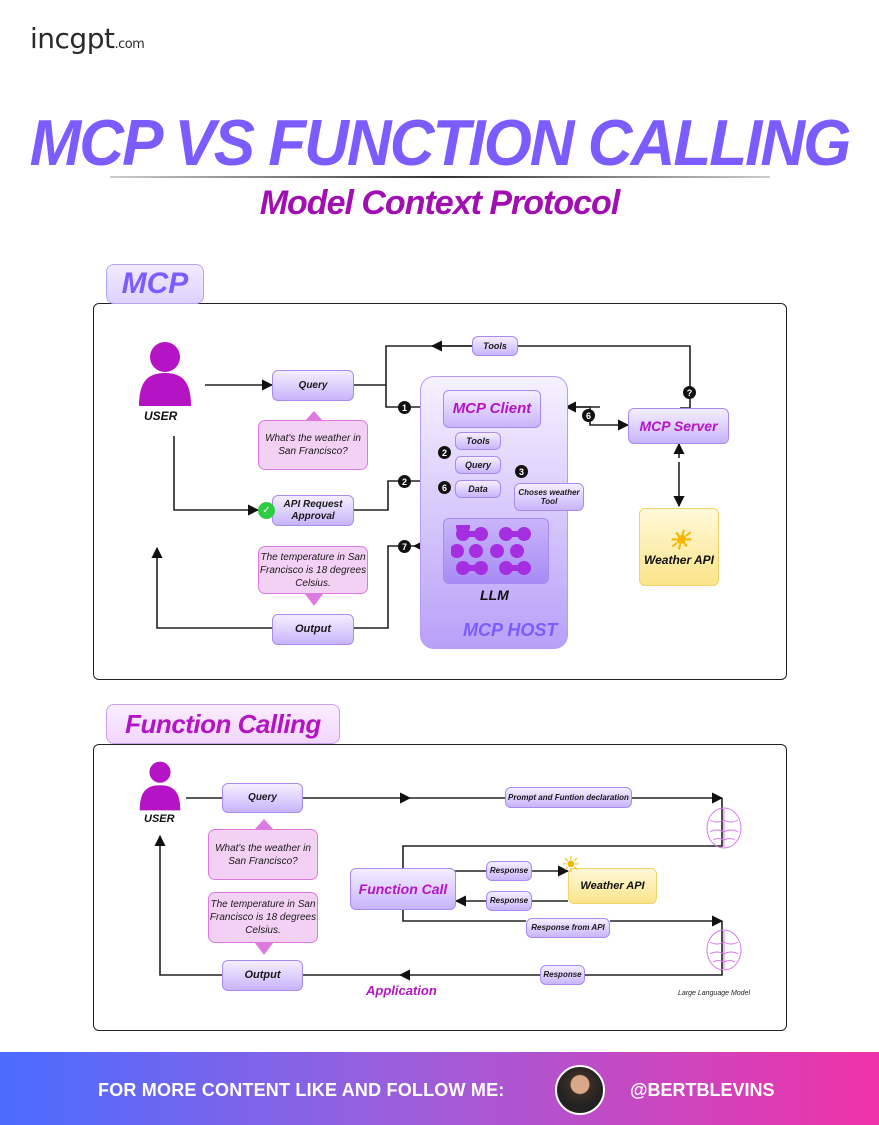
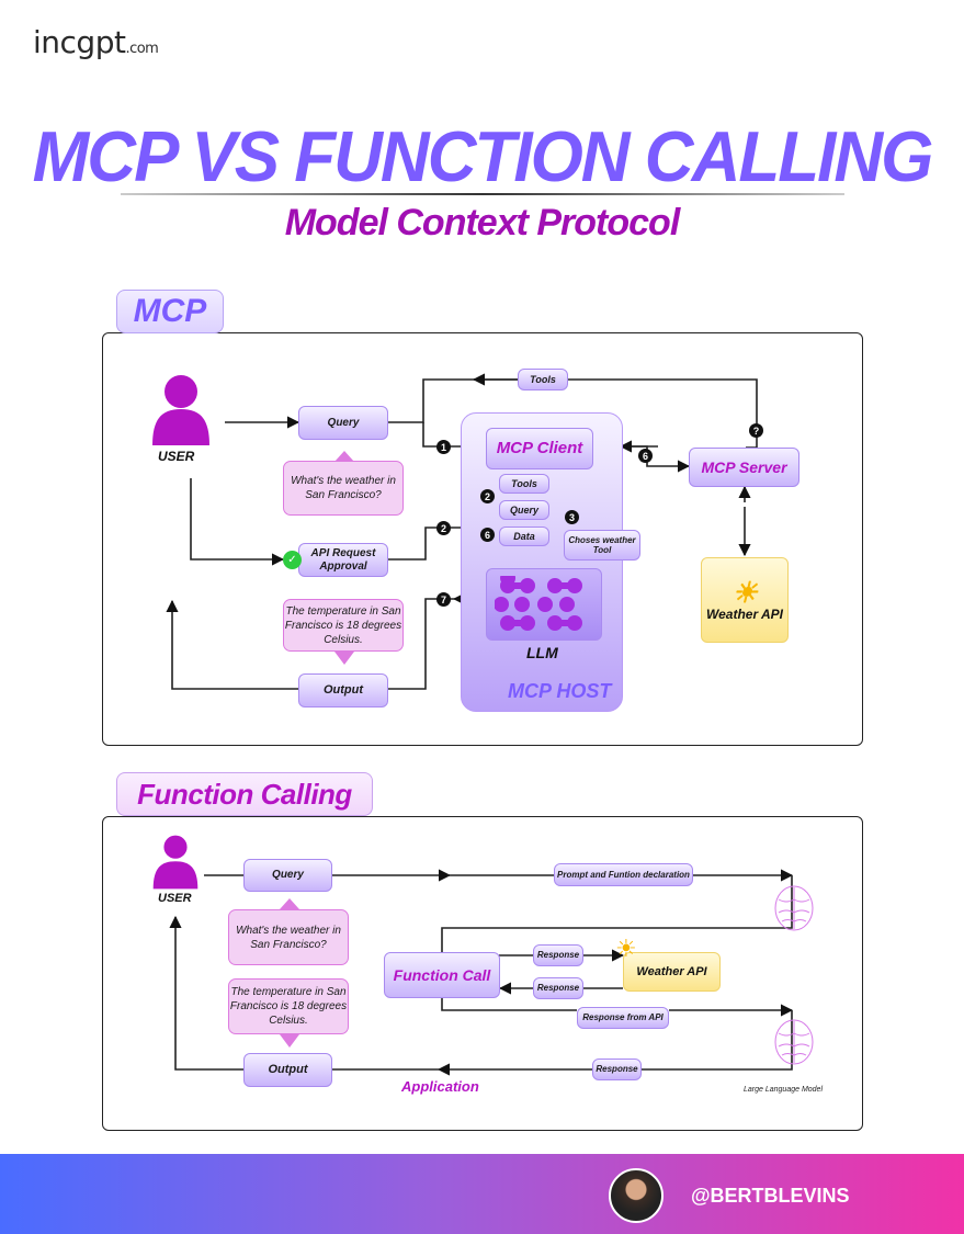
  incgpt.com
  MCP VS FUNCTION CALLING
  Model Context Protocol
  MCP
  Function Calling
  USER
  Query
  What's the weather in San Francisco?
  API Request Approval
  ✓
  The temperature in San Francisco is 18 degrees Celsius.
  Output
  Tools
  MCP HOST
  MCP Client
  Tools
  Query
  Data
  Choses weather Tool
  LLM
  MCP Server
  ☀
  Weather API
  1
  2
  2
  3
  6
  6
  7
  ?
  USER
  Query
  What's the weather in San Francisco?
  The temperature in San Francisco is 18 degrees Celsius.
  Output
  Prompt and Funtion declaration
  Function Call
  Response
  Response
  Weather API
  ☀
  Response from API
  Response
  Application
- FOR MORE CONTENT LIKE AND FOLLOW ME:
  @BERTBLEVINS
